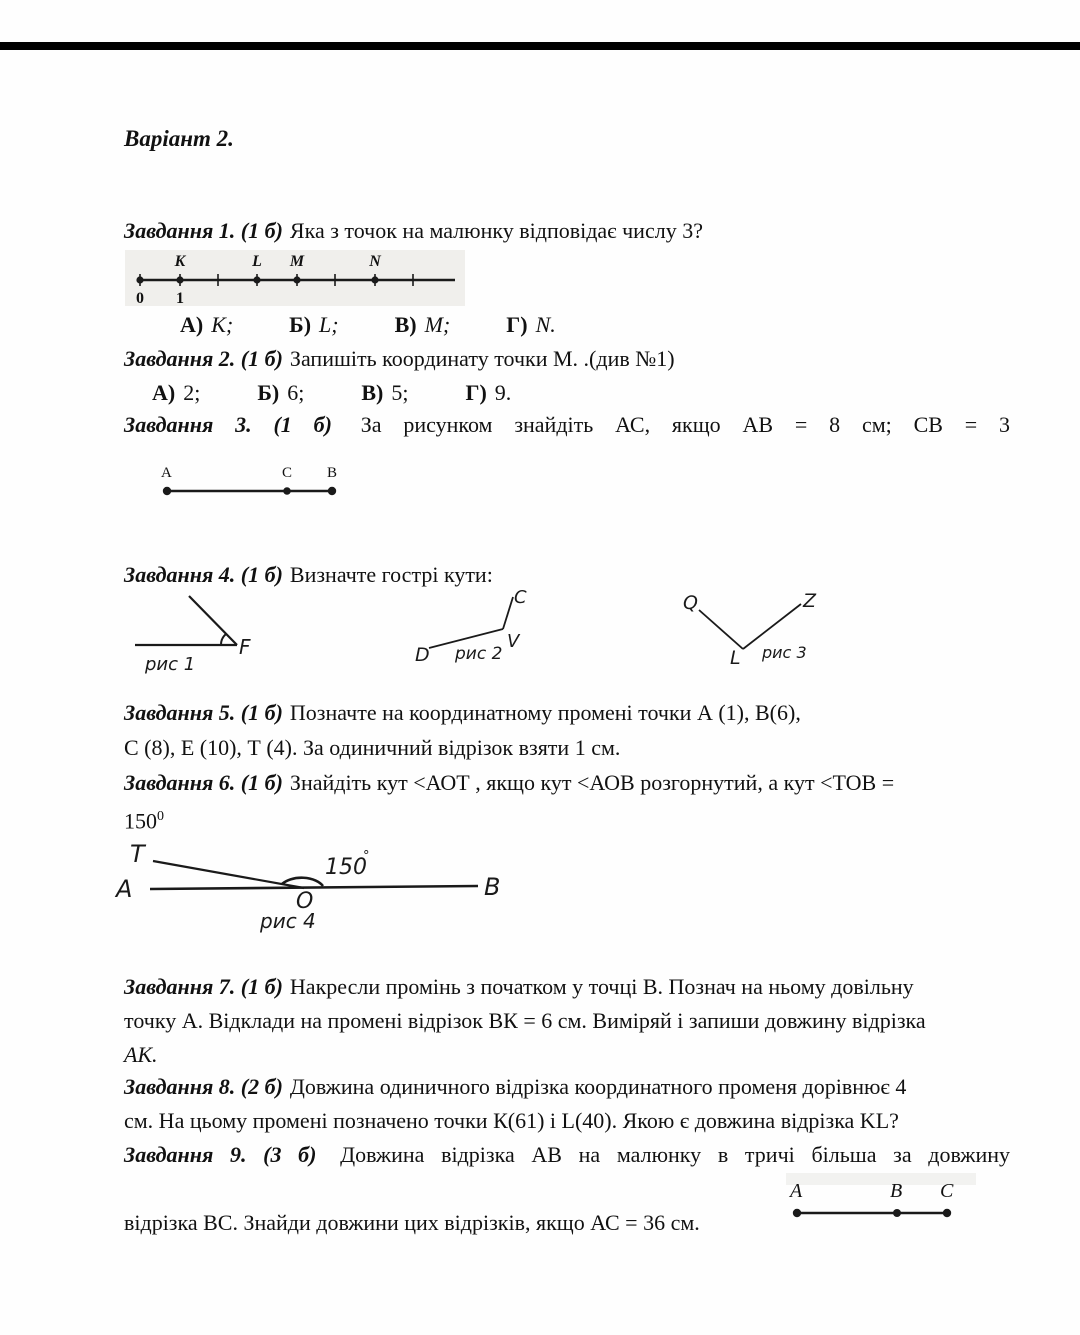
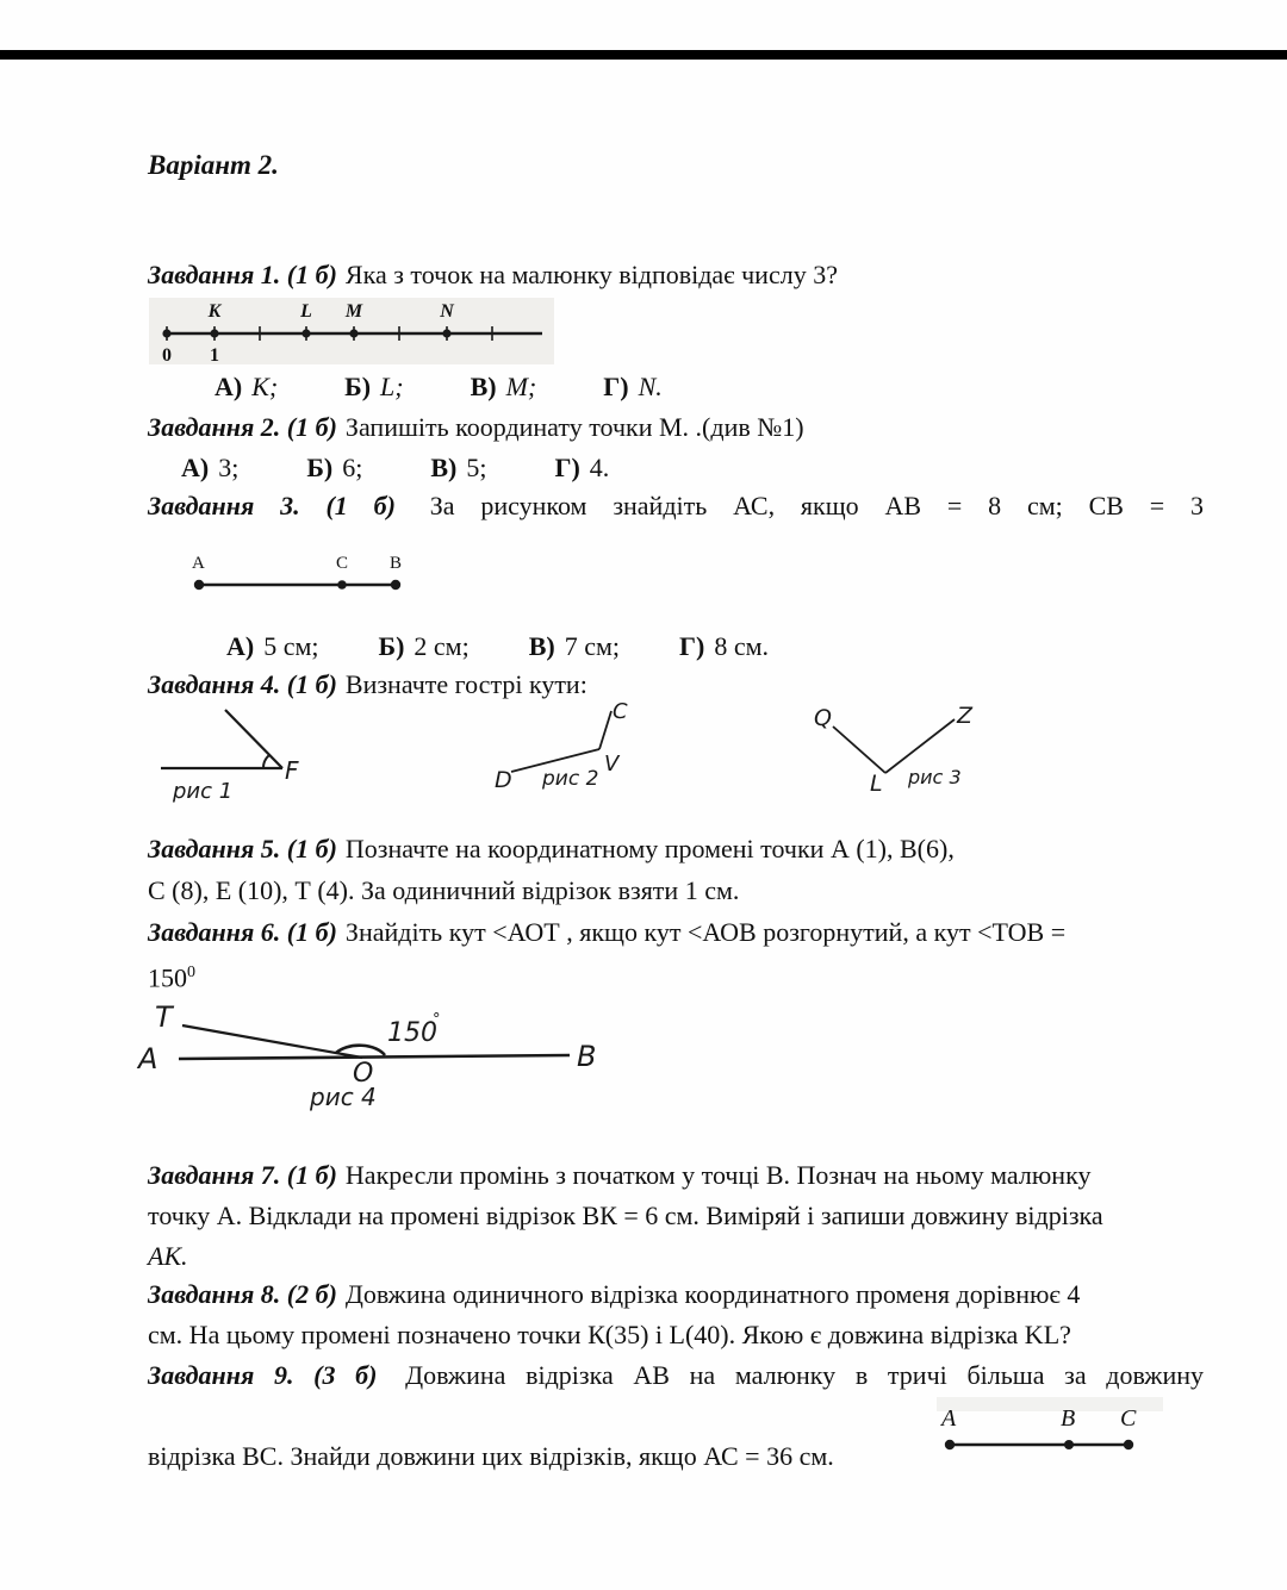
  Варіант 2.
  Завдання 1. (1 б) Яка з точок на малюнку відповідає числу 3?
  K
  L
  M
  N
  0
  1
  А) К;
  Б) L;
  В) М;
  Г) N.
  Завдання 2. (1 б) Запишіть координату точки М. .(див №1)
- А) 2;
+ А) 3;
  Б) 6;
  В) 5;
- Г) 9.
+ Г) 4.
  Завдання 3. (1 б) За рисунком знайдіть АС, якщо АВ = 8 см; СВ = 3
  A
  C
  B
+ А) 5 см;
+ Б) 2 см;
+ В) 7 см;
+ Г) 8 см.
  Завдання 4. (1 б) Визначте гострі кути:
  F
  рис 1
  D
  V
  C
  рис 2
  Q
  Z
  L
  рис 3
  Завдання 5. (1 б) Позначте на координатному промені точки А (1), В(6),
  С (8), Е (10), Т (4). За одиничний відрізок взяти 1 см.
  Завдання 6. (1 б) Знайдіть кут <АОТ , якщо кут <АОВ розгорнутий, а кут <ТОВ =
  1500
  T
  A
  B
  O
  150
  °
  рис 4
- Завдання 7. (1 б) Накресли промінь з початком у точці В. Познач на ньому довільну
+ Завдання 7. (1 б) Накресли промінь з початком у точці В. Познач на ньому малюнку
  точку А. Відклади на промені відрізок ВК = 6 см. Виміряй і запиши довжину відрізка
  АК.
  Завдання 8. (2 б) Довжина одиничного відрізка координатного променя дорівнює 4
- см. На цьому промені позначено точки К(61) і L(40). Якою є довжина відрізка KL?
+ см. На цьому промені позначено точки К(35) і L(40). Якою є довжина відрізка KL?
  Завдання 9. (3 б) Довжина відрізка АВ на малюнку в тричі більша за довжину
  A
  B
  C
  відрізка ВС. Знайди довжини цих відрізків, якщо АС = 36 см.
